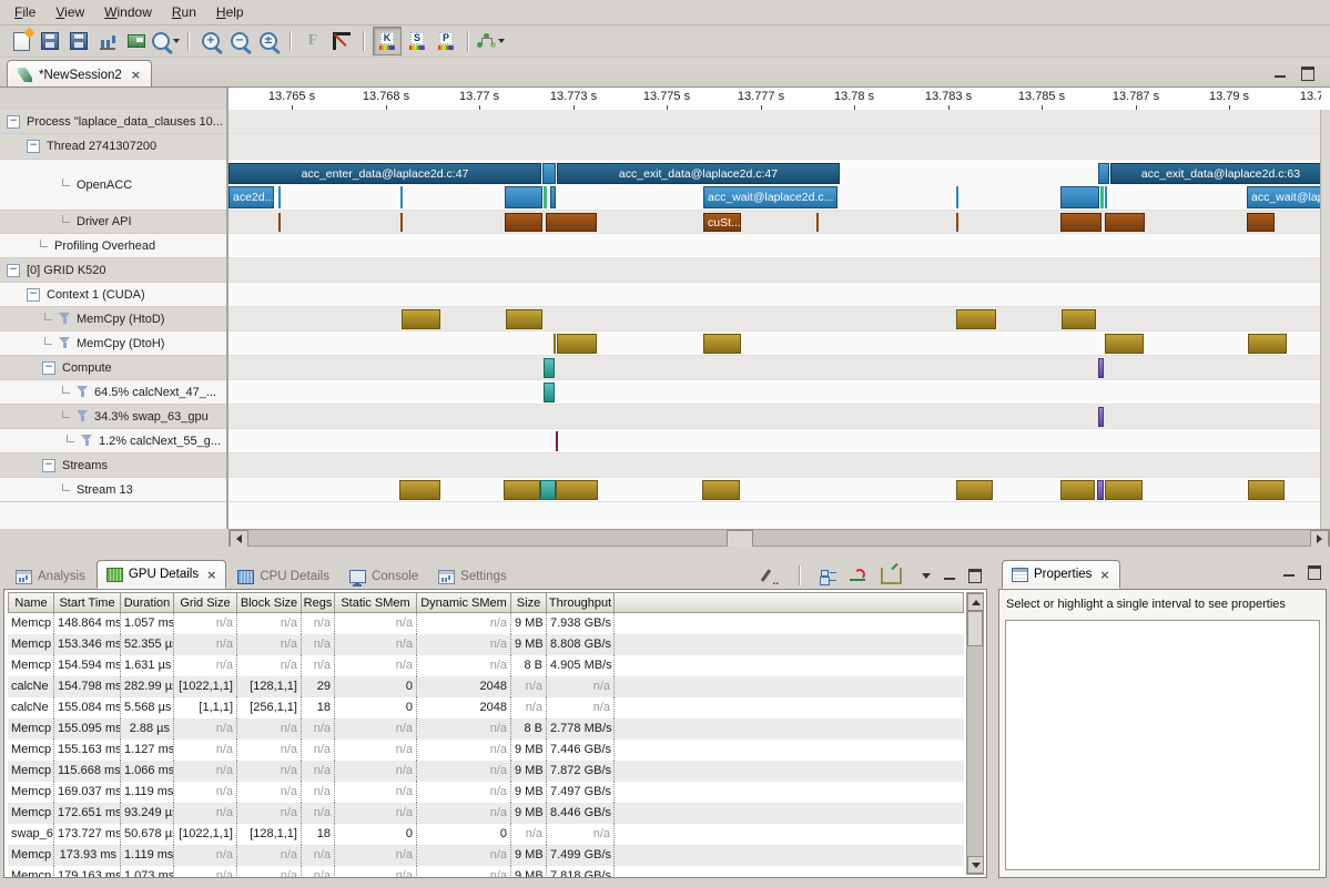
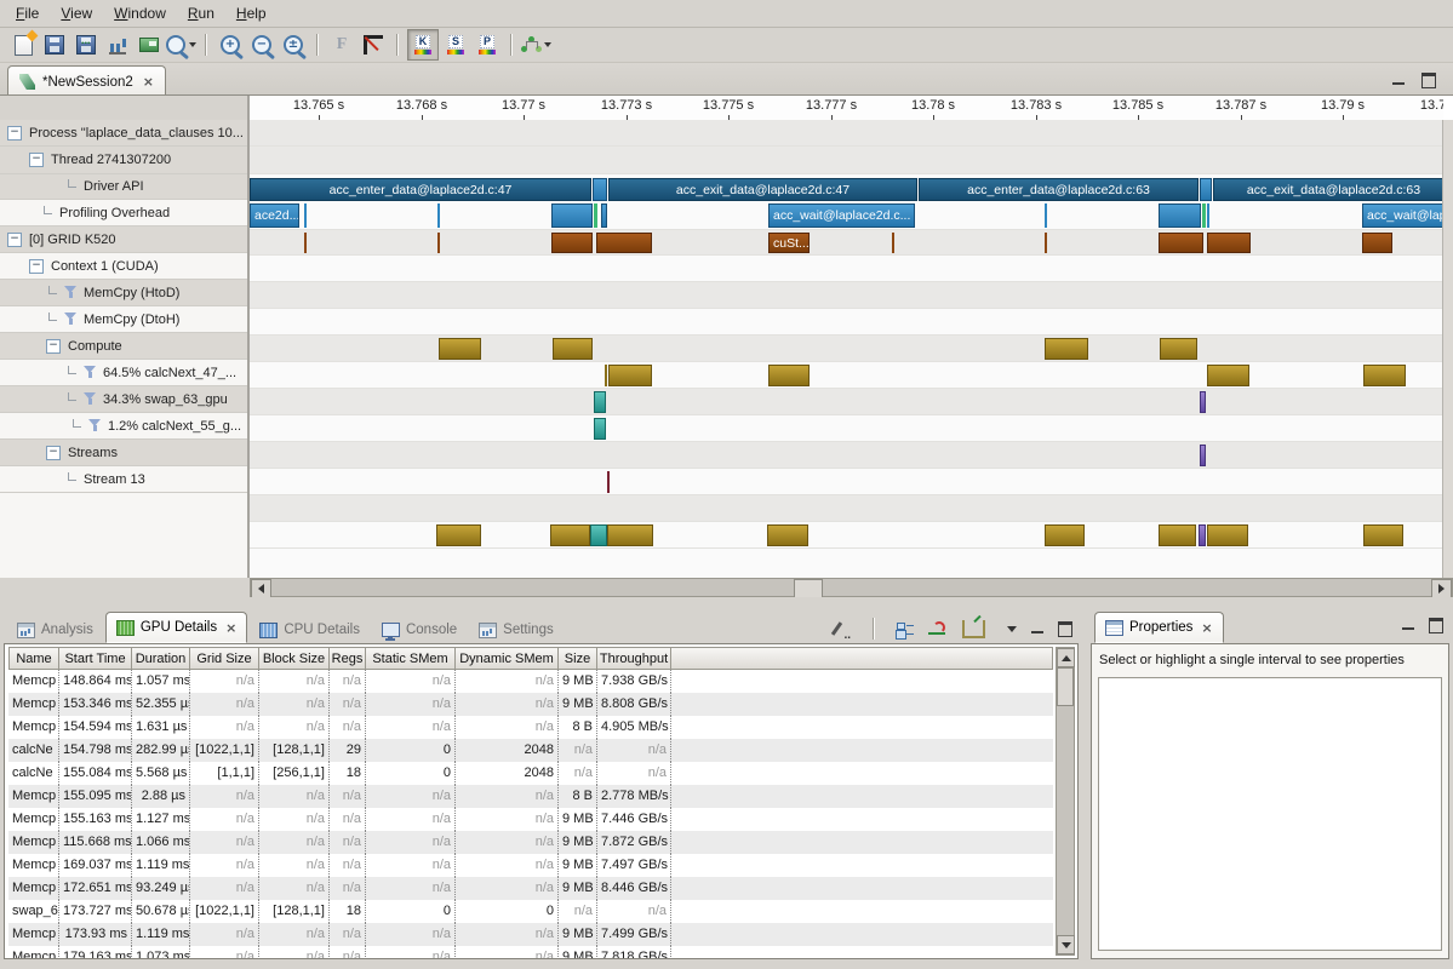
  File
  View
  Window
  Run
  Help
  +
  −
  ±
  F
  K
  S
  P
  *NewSession2
  ×
  13.765 s
  13.768 s
  13.77 s
  13.773 s
  13.775 s
  13.777 s
  13.78 s
  13.783 s
  13.785 s
  13.787 s
  13.79 s
  −
  Process "laplace_data_clauses 10...
  −
  Thread 2741307200
- OpenACC
  Driver API
  Profiling Overhead
  −
  [0] GRID K520
  −
  Context 1 (CUDA)
  MemCpy (HtoD)
  MemCpy (DtoH)
  −
  Compute
  64.5% calcNext_47_...
  34.3% swap_63_gpu
  1.2% calcNext_55_g...
  −
  Streams
  Stream 13
  acc_enter_data@laplace2d.c:47
  acc_exit_data@laplace2d.c:47
+ acc_enter_data@laplace2d.c:63
  acc_exit_data@laplace2d.c:63
  ace2d...
  acc_wait@laplace2d.c...
  acc_wait@la
  cuSt...
  Analysis
  GPU Details
  ×
  CPU Details
  Console
  Settings
  Name
  Start Time
  Duration
  Grid Size
  Block Size
  Regs
  Static SMem
  Dynamic SMem
  Size
  Throughput
  Memcp
  148.864 ms
  1.057 ms
  n/a
  n/a
  n/a
  n/a
  n/a
  9 MB
  7.938 GB/s
  Memcp
  153.346 ms
  52.355 µ
  n/a
  n/a
  n/a
  n/a
  n/a
  9 MB
  8.808 GB/s
  Memcp
  154.594 ms
  1.631 µs
  n/a
  n/a
  n/a
  n/a
  n/a
  8 B
  4.905 MB/s
  calcNe
  154.798 ms
  282.99 µ
  [1022,1,1]
  [128,1,1]
  29
  0
  2048
  n/a
  n/a
  calcNe
  155.084 ms
  5.568 µs
  [1,1,1]
  [256,1,1]
  18
  0
  2048
  n/a
  n/a
  Memcp
  155.095 ms
  2.88 µs
  n/a
  n/a
  n/a
  n/a
  n/a
  8 B
  2.778 MB/s
  Memcp
  155.163 ms
  1.127 ms
  n/a
  n/a
  n/a
  n/a
  n/a
  9 MB
  7.446 GB/s
  Memcp
  115.668 ms
  1.066 ms
  n/a
  n/a
  n/a
  n/a
  n/a
  9 MB
  7.872 GB/s
  Memcp
  169.037 ms
  1.119 ms
  n/a
  n/a
  n/a
  n/a
  n/a
  9 MB
  7.497 GB/s
  Memcp
  172.651 ms
  93.249 µ
  n/a
  n/a
  n/a
  n/a
  n/a
  9 MB
  8.446 GB/s
  swap_6
  173.727 ms
  50.678 µ
  [1022,1,1]
  [128,1,1]
  18
  0
  0
  n/a
  n/a
  Memcp
  173.93 ms
  1.119 ms
  n/a
  n/a
  n/a
  n/a
  n/a
  9 MB
  7.499 GB/s
  Memcp
  179.163 ms
  1.073 ms
  n/a
  n/a
  n/a
  n/a
  n/a
  9 MB
  7.818 GB/s
  Properties
  ×
  Select or highlight a single interval to see properties
